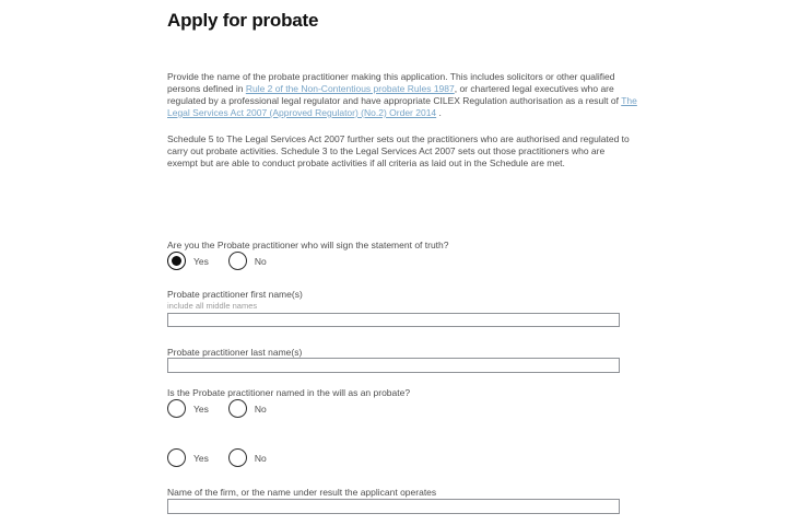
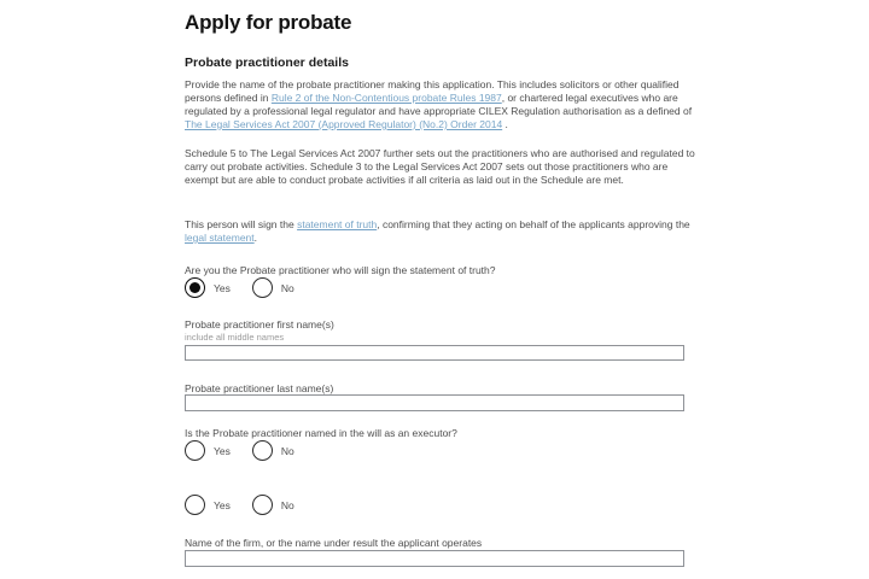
  Apply for probate
+ Probate practitioner details
- Provide the name of the probate practitioner making this application. This includes solicitors or other qualified persons defined in Rule 2 of the Non-Contentious probate Rules 1987, or chartered legal executives who are regulated by a professional legal regulator and have appropriate CILEX Regulation authorisation as a result of The Legal Services Act 2007 (Approved Regulator) (No.2) Order 2014 .
+ Provide the name of the probate practitioner making this application. This includes solicitors or other qualified persons defined in Rule 2 of the Non-Contentious probate Rules 1987, or chartered legal executives who are regulated by a professional legal regulator and have appropriate CILEX Regulation authorisation as a defined of The Legal Services Act 2007 (Approved Regulator) (No.2) Order 2014 .
  Schedule 5 to The Legal Services Act 2007 further sets out the practitioners who are authorised and regulated to carry out probate activities. Schedule 3 to the Legal Services Act 2007 sets out those practitioners who are exempt but are able to conduct probate activities if all criteria as laid out in the Schedule are met.
+ This person will sign the statement of truth, confirming that they acting on behalf of the applicants approving the legal statement.
  Are you the Probate practitioner who will sign the statement of truth?
  Yes
  No
  Probate practitioner first name(s)
  include all middle names
  Probate practitioner last name(s)
- Is the Probate practitioner named in the will as an probate?
+ Is the Probate practitioner named in the will as an executor?
  Yes
  No
  Yes
  No
  Name of the firm, or the name under result the applicant operates
